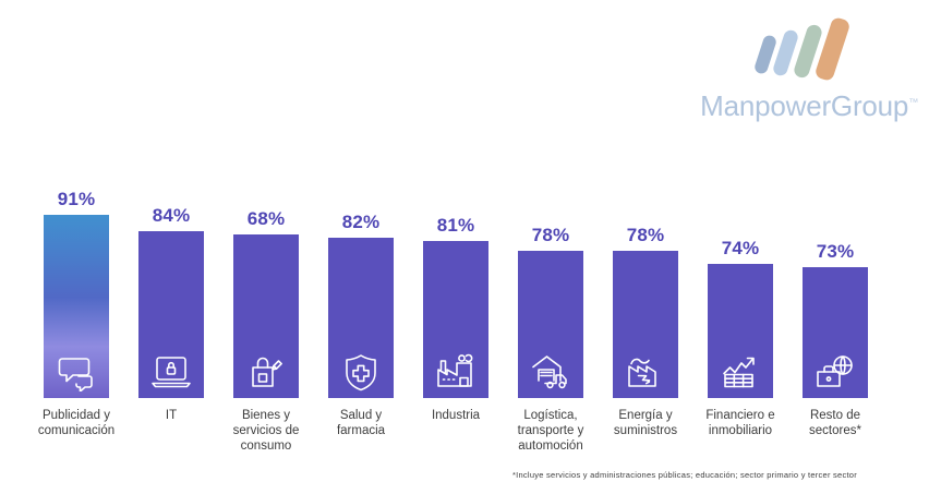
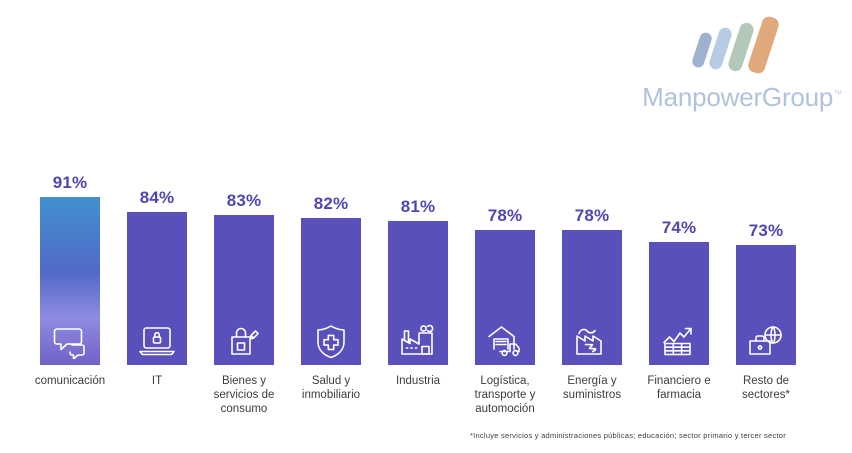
  ManpowerGroup™
  91%
- Publicidad y
  comunicación
  84%
  IT
- 68%
+ 83%
  Bienes y
  servicios de
  consumo
  82%
  Salud y
- farmacia
+ inmobiliario
  81%
  Industria
  78%
  Logística,
  transporte y
  automoción
  78%
  Energía y
  suministros
  74%
  Financiero e
- inmobiliario
+ farmacia
  73%
  Resto de
  sectores*
  *Incluye servicios y administraciones públicas; educación; sector primario y tercer sector
